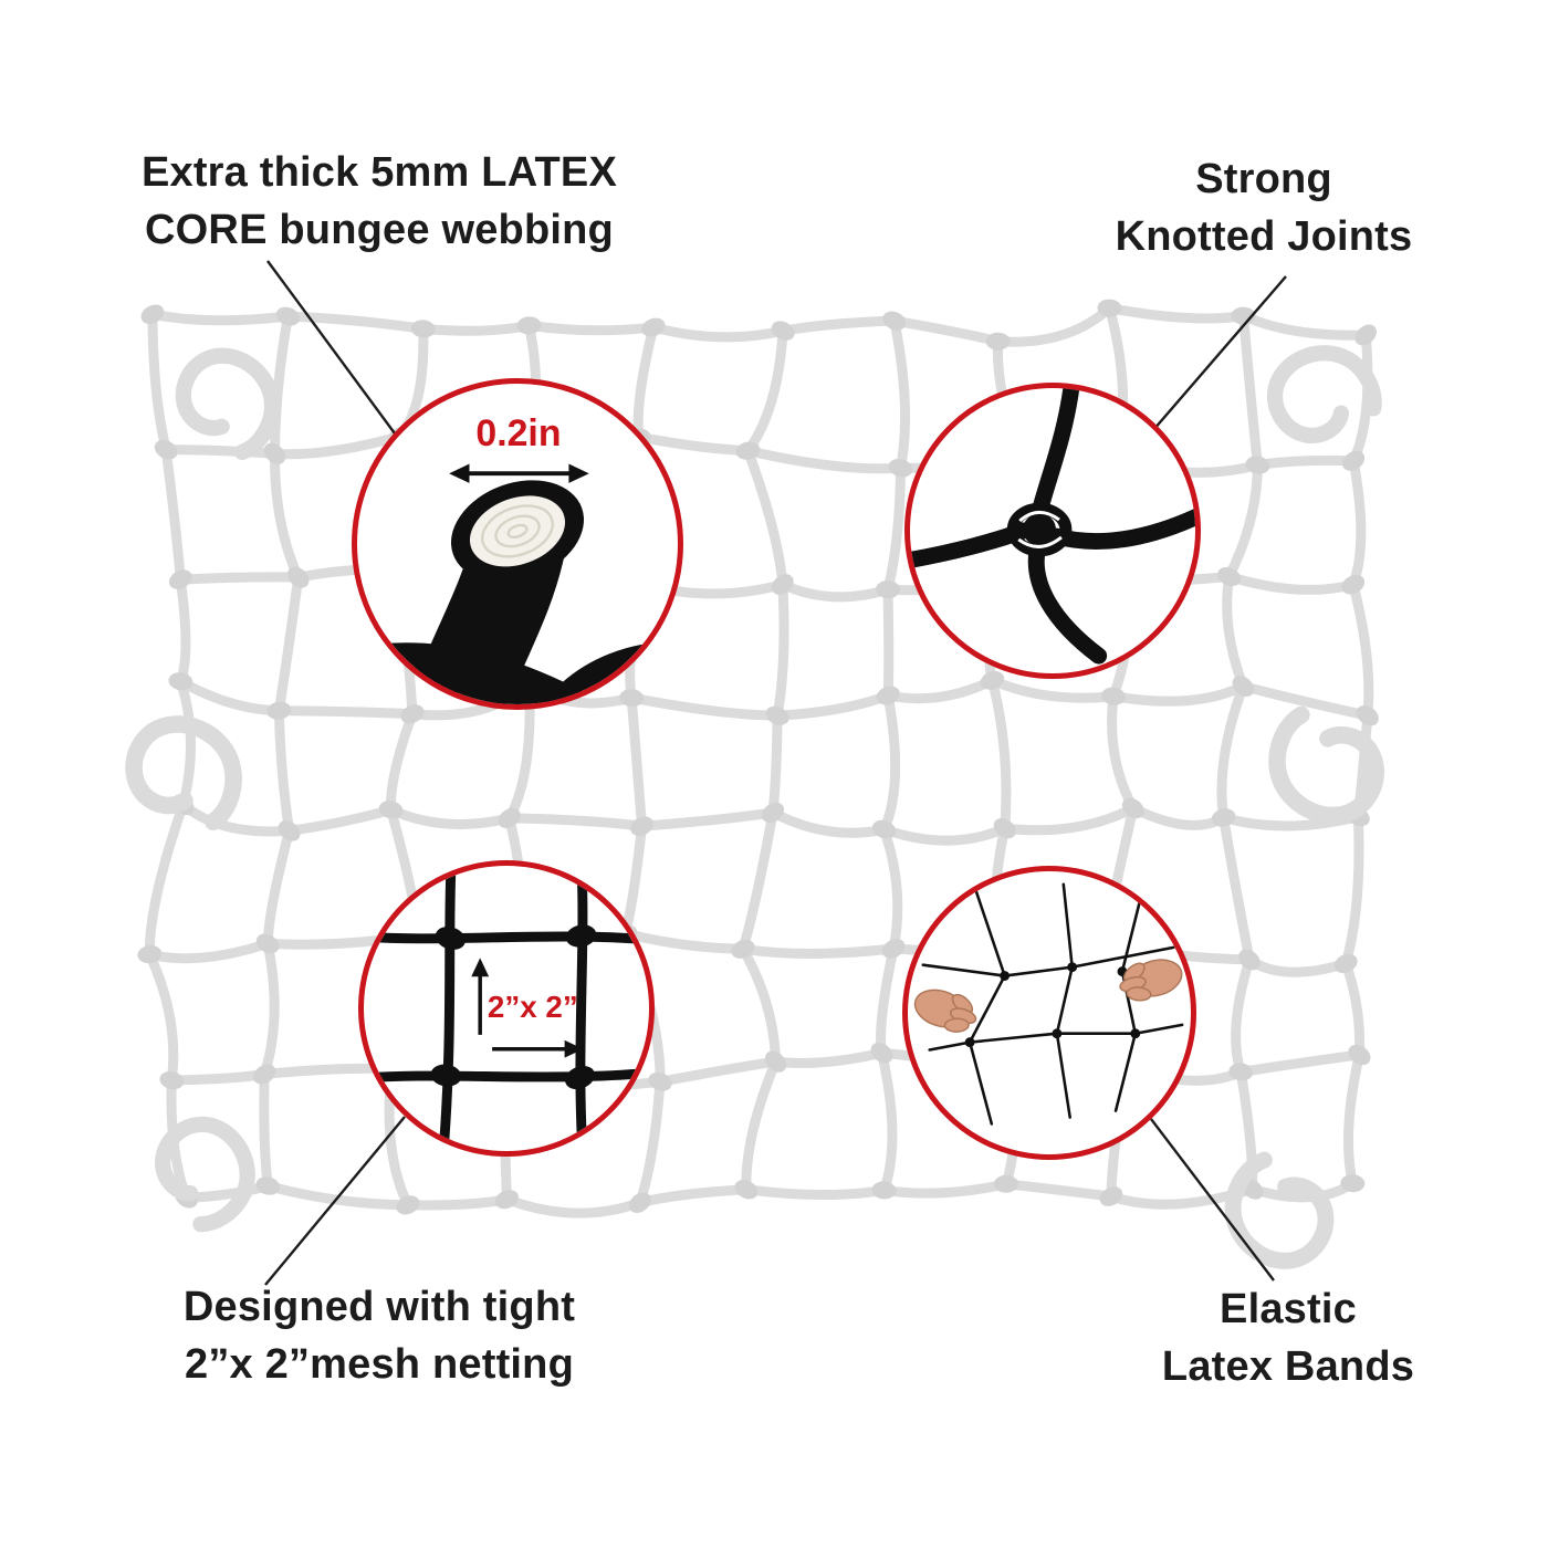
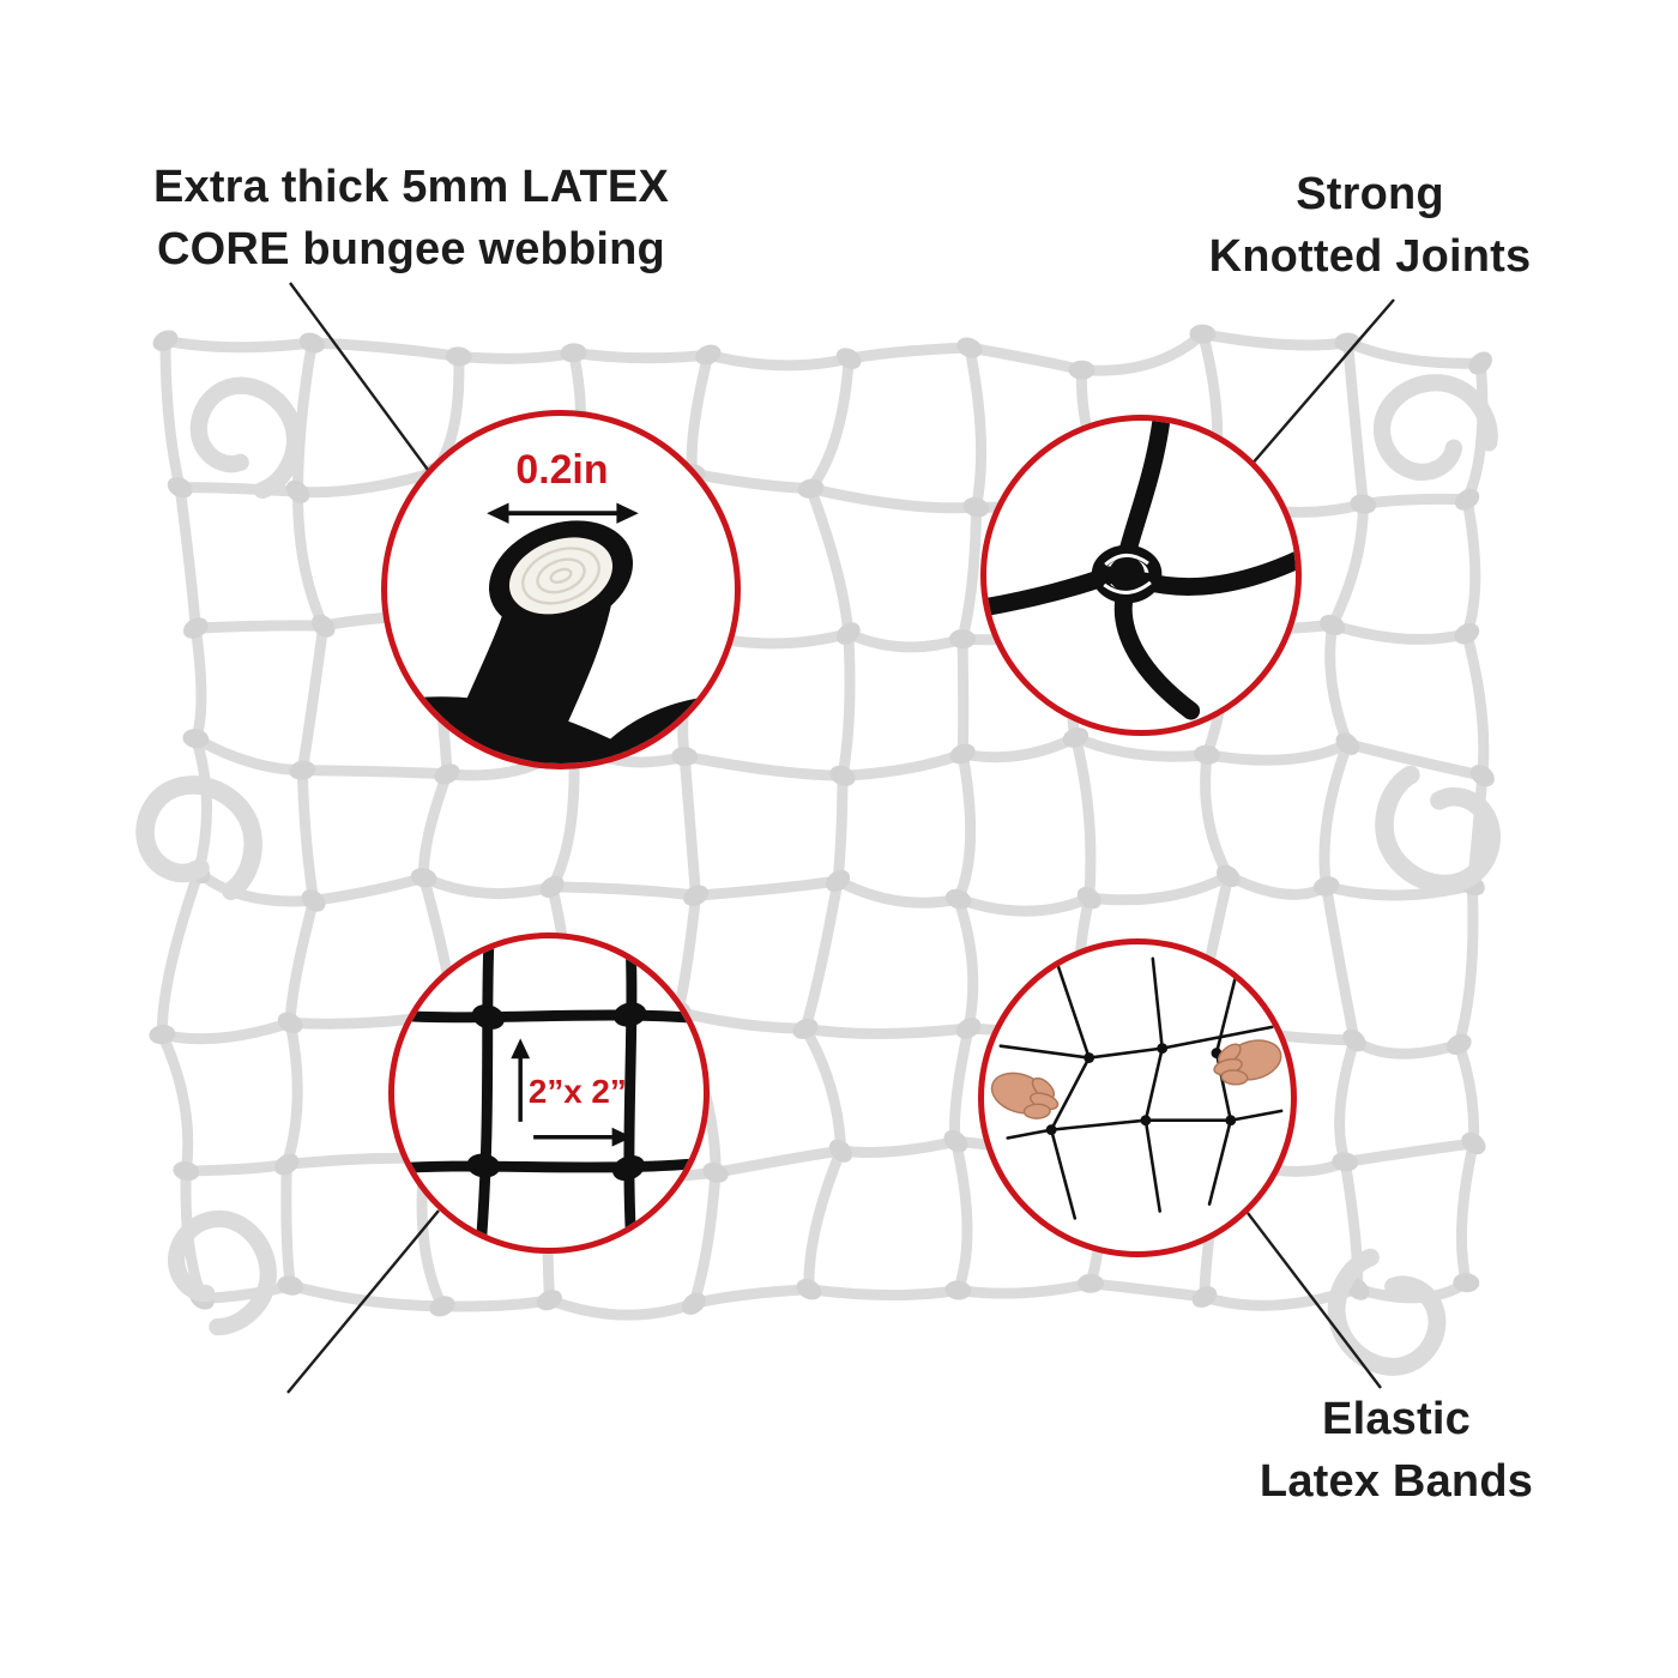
  Extra thick 5mm LATEX
  CORE bungee webbing
  Strong
  Knotted Joints
- Designed with tight
- 2”x 2”mesh netting
  Elastic
  Latex Bands
  0.2in
  2”x 2”
